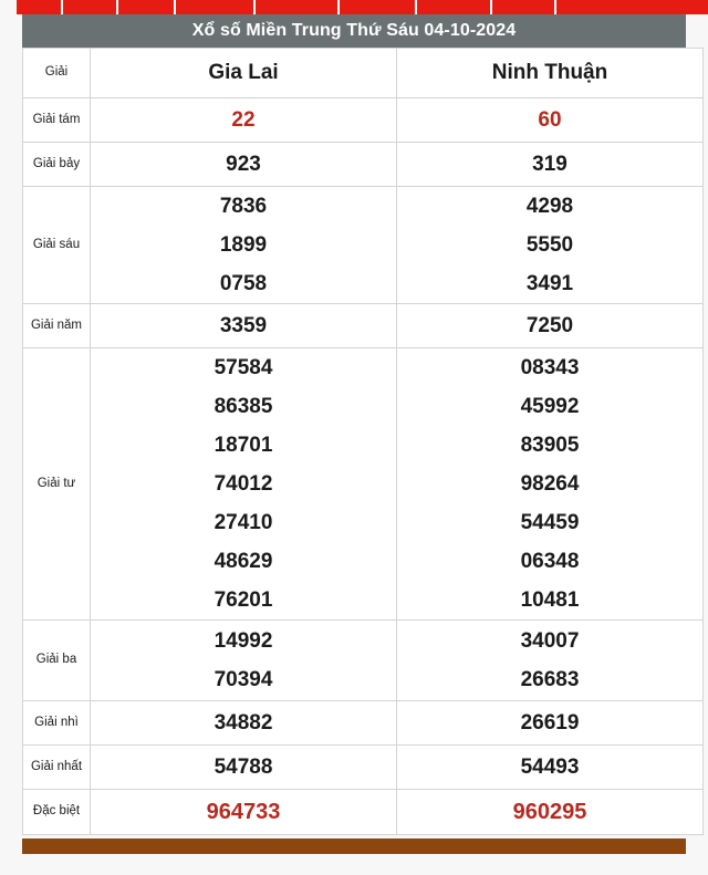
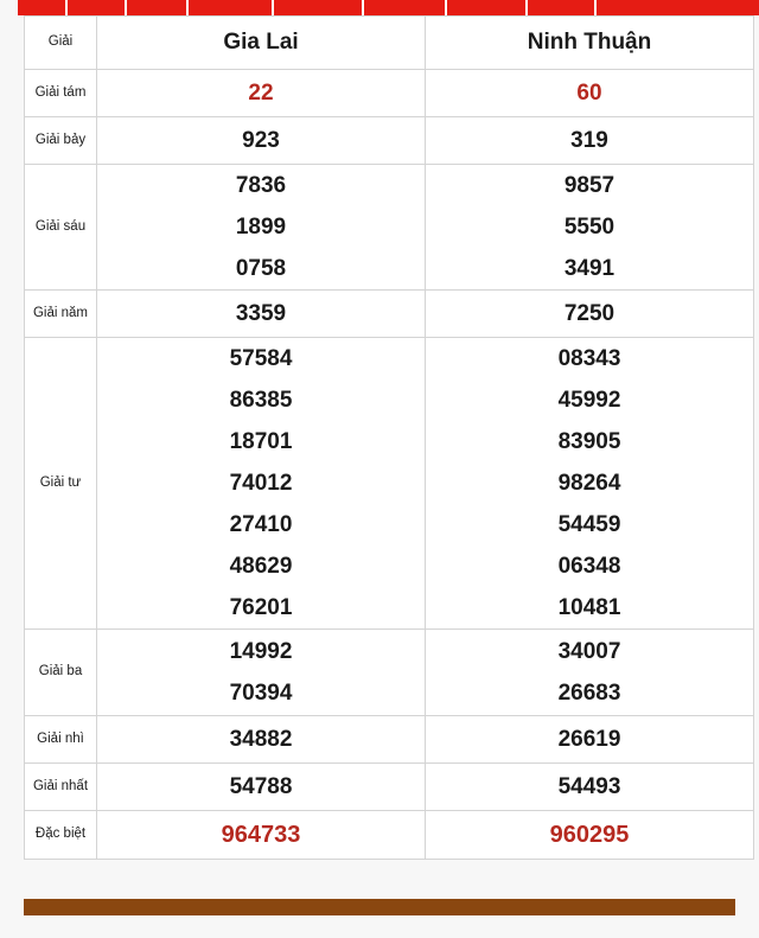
- Xổ số Miền Trung Thứ Sáu 04-10-2024
  Giải	Gia Lai	Ninh Thuận
  Giải tám	22	60
  Giải bảy	923	319
- Giải sáu	783618990758	429855503491
+ Giải sáu	783618990758	985755503491
  Giải năm	3359	7250
  Giải tư	57584863851870174012274104862976201	08343459928390598264544590634810481
  Giải ba	1499270394	3400726683
  Giải nhì	34882	26619
  Giải nhất	54788	54493
  Đặc biệt	964733	960295
